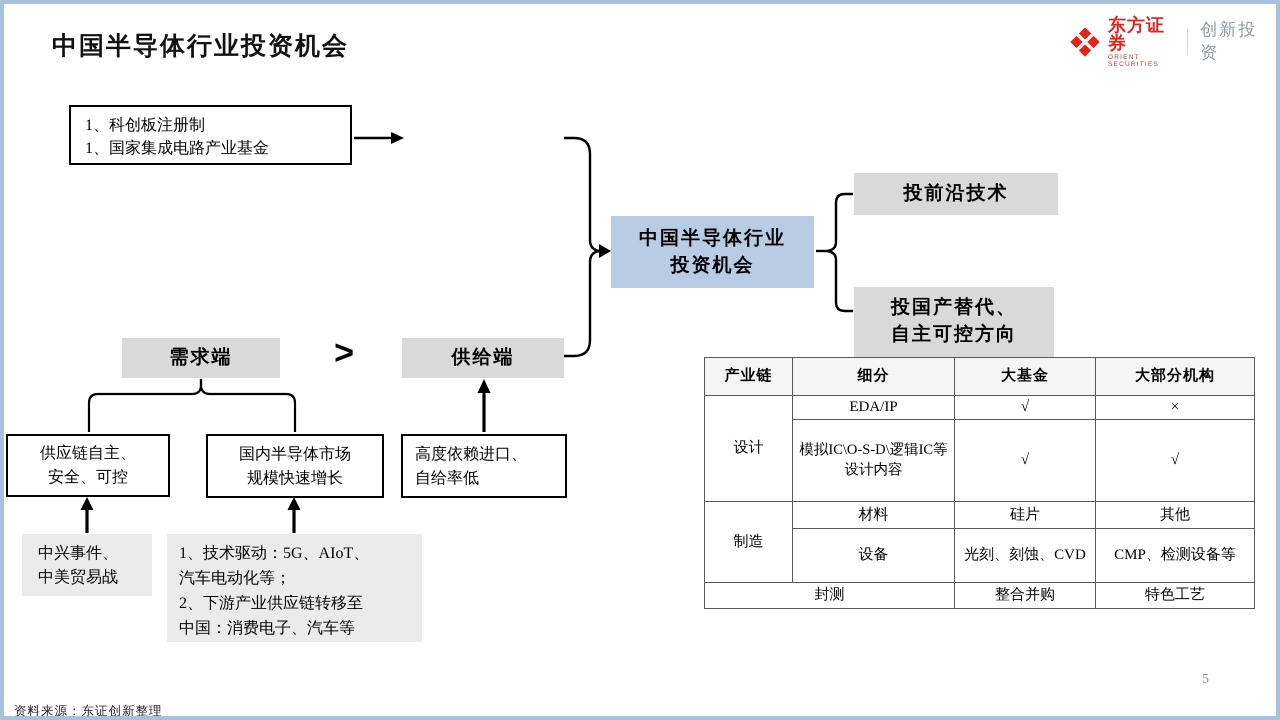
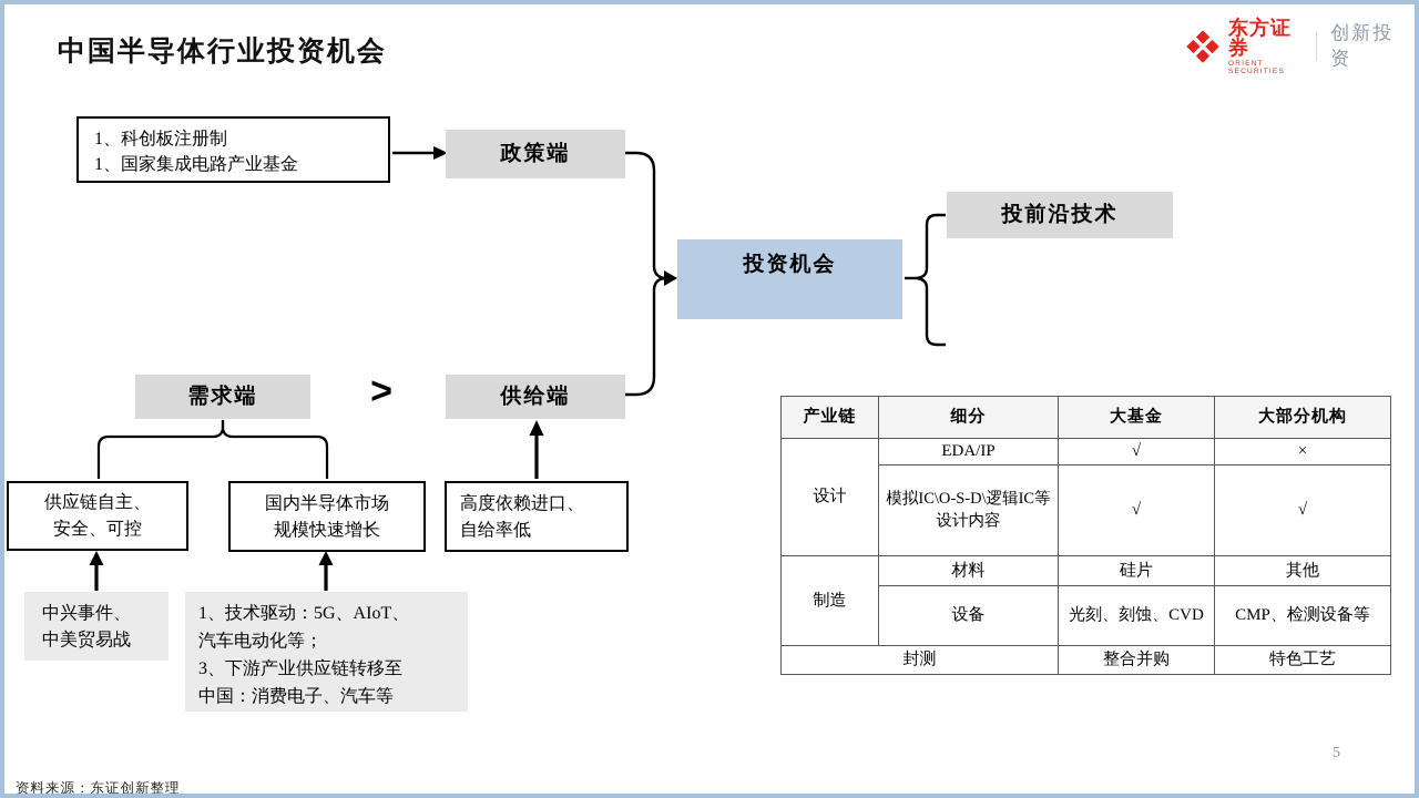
  中国半导体行业投资机会
  东方证券
  创新投资
  1、科创板注册制
  1、国家集成电路产业基金
+ 政策端
  需求端
  >
  供给端
- 中国半导体行业
  投资机会
  投前沿技术
- 投国产替代、
- 自主可控方向
  供应链自主、
  安全、可控
  国内半导体市场
  规模快速增长
  高度依赖进口、
  自给率低
  中兴事件、
  中美贸易战
  1、技术驱动：5G、AIoT、
  汽车电动化等；
- 2、下游产业供应链转移至
+ 3、下游产业供应链转移至
  中国：消费电子、汽车等
  产业链	细分	大基金	大部分机构
  设计	EDA/IP	√	×
  模拟IC\O-S-D\逻辑IC等设计内容	√	√
  制造	材料	硅片	其他
  设备	光刻、刻蚀、CVD	CMP、检测设备等
  封测	整合并购	特色工艺
  资料来源：东证创新整理
  5
